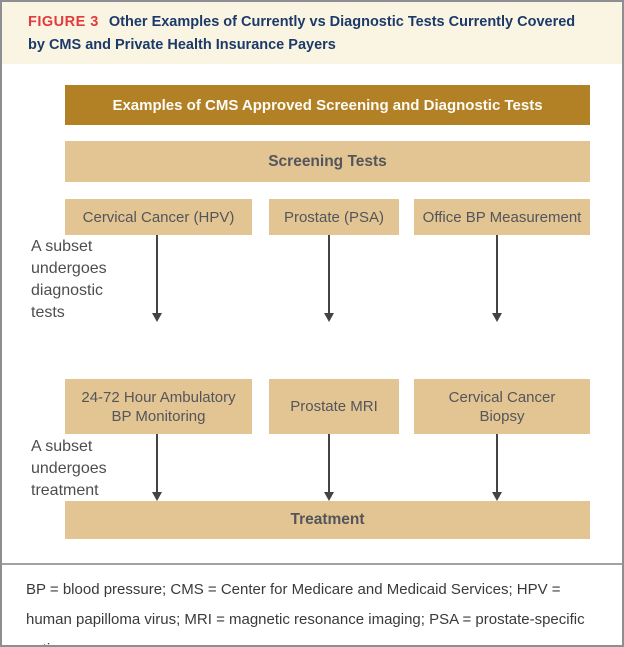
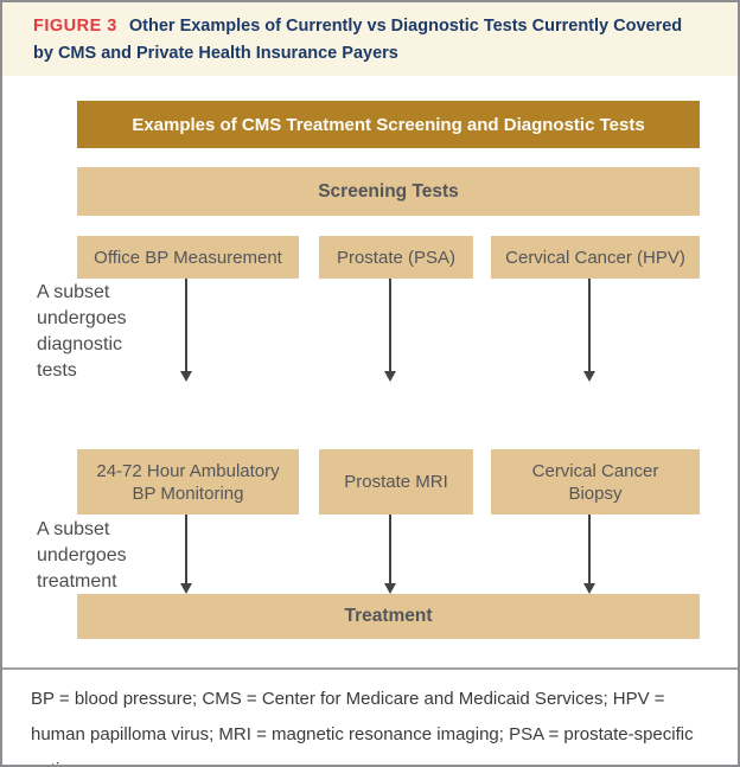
  FIGURE 3 Other Examples of Currently vs Diagnostic Tests Currently Covered by CMS and Private Health Insurance Payers
- Examples of CMS Approved Screening and Diagnostic Tests
+ Examples of CMS Treatment Screening and Diagnostic Tests
  Screening Tests
- Cervical Cancer (HPV)
+ Office BP Measurement
  Prostate (PSA)
- Office BP Measurement
+ Cervical Cancer (HPV)
  A subset
  undergoes
  diagnostic
  tests
  24-72 Hour Ambulatory
  BP Monitoring
  Prostate MRI
  Cervical Cancer
  Biopsy
  A subset
  undergoes
  treatment
  Treatment
  BP = blood pressure; CMS = Center for Medicare and Medicaid Services; HPV = human papilloma virus; MRI = magnetic resonance imaging; PSA = prostate-specific
